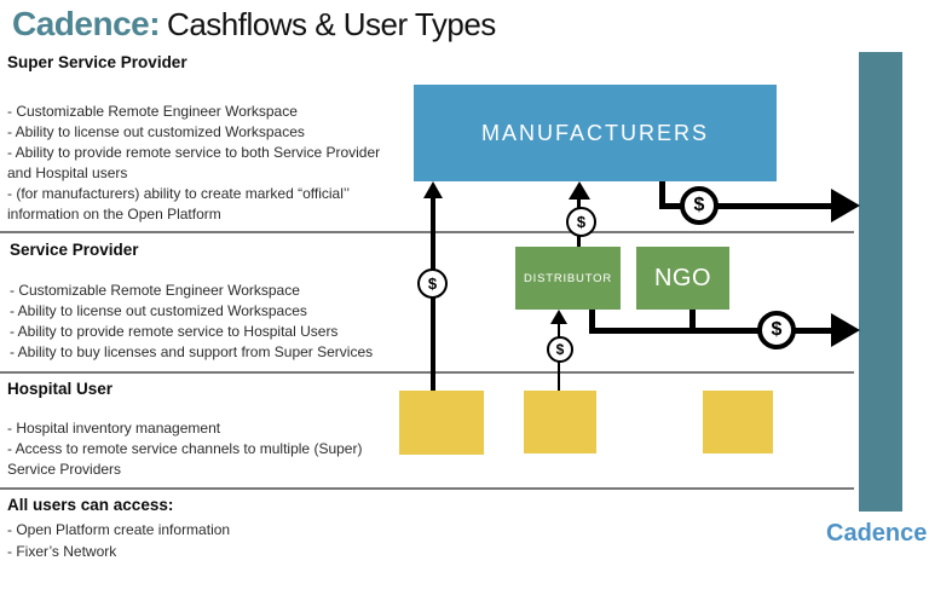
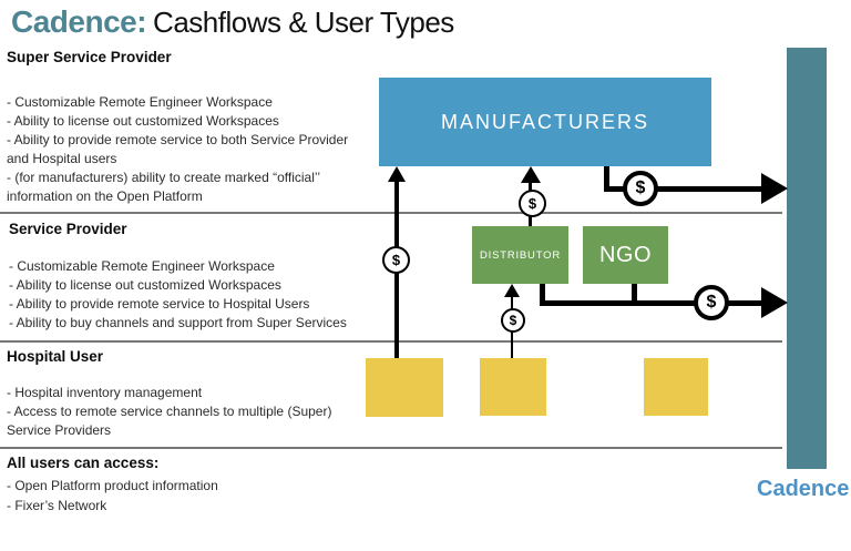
  Cadence: Cashflows & User Types
  Super Service Provider
  - Customizable Remote Engineer Workspace
  - Ability to license out customized Workspaces
  - Ability to provide remote service to both Service Provider and Hospital users
  - (for manufacturers) ability to create marked “official’’ information on the Open Platform
  Service Provider
  - Customizable Remote Engineer Workspace
  - Ability to license out customized Workspaces
  - Ability to provide remote service to Hospital Users
- - Ability to buy licenses and support from Super Services
+ - Ability to buy channels and support from Super Services
  Hospital User
  - Hospital inventory management
  - Access to remote service channels to multiple (Super) Service Providers
  All users can access:
- - Open Platform create information
+ - Open Platform product information
  - Fixer’s Network
  Cadence
  MANUFACTURERS
  DISTRIBUTOR
  NGO
  $
  $
  $
  $
  $
